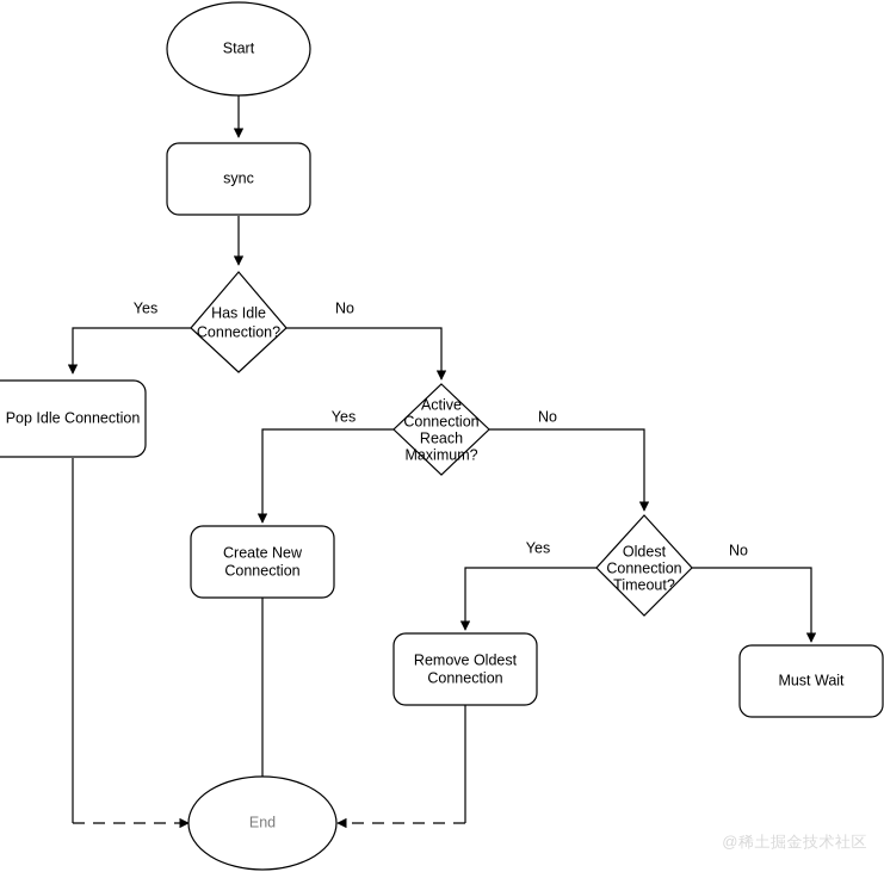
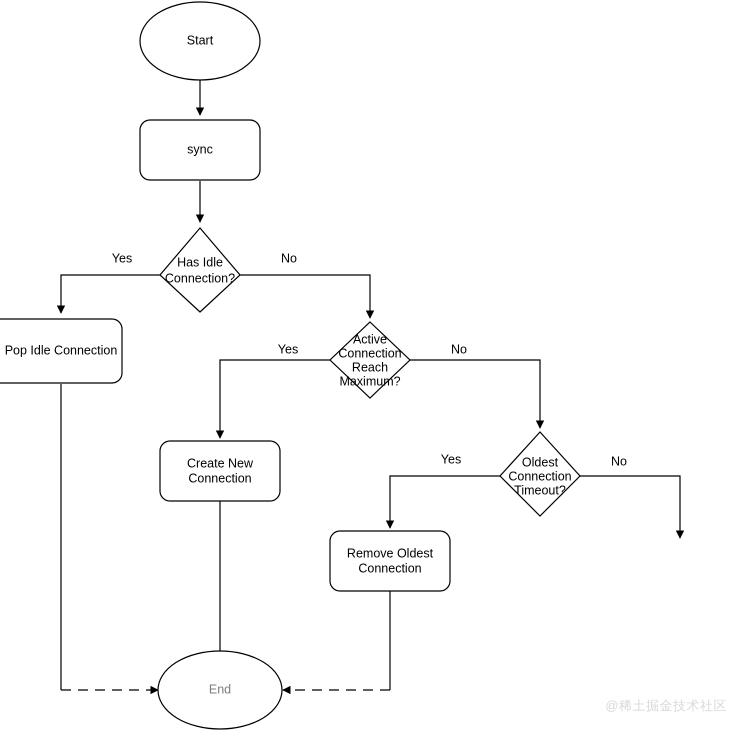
  Start
  sync
  Has Idle
  Connection?
  Pop Idle Connection
  Active
  Connection
  Reach
  Maximum?
  Create New
  Connection
  Oldest
  Connection
  Timeout?
  Remove Oldest
  Connection
- Must Wait
  End
  Yes
  No
  Yes
  No
  Yes
  No
  @稀土掘金技术社区
